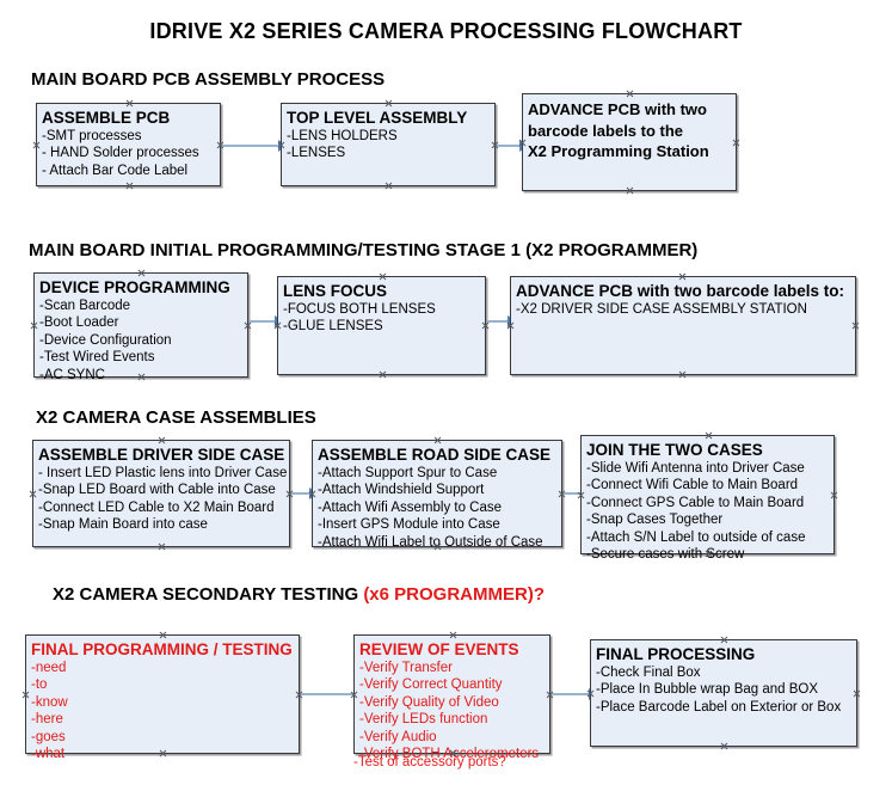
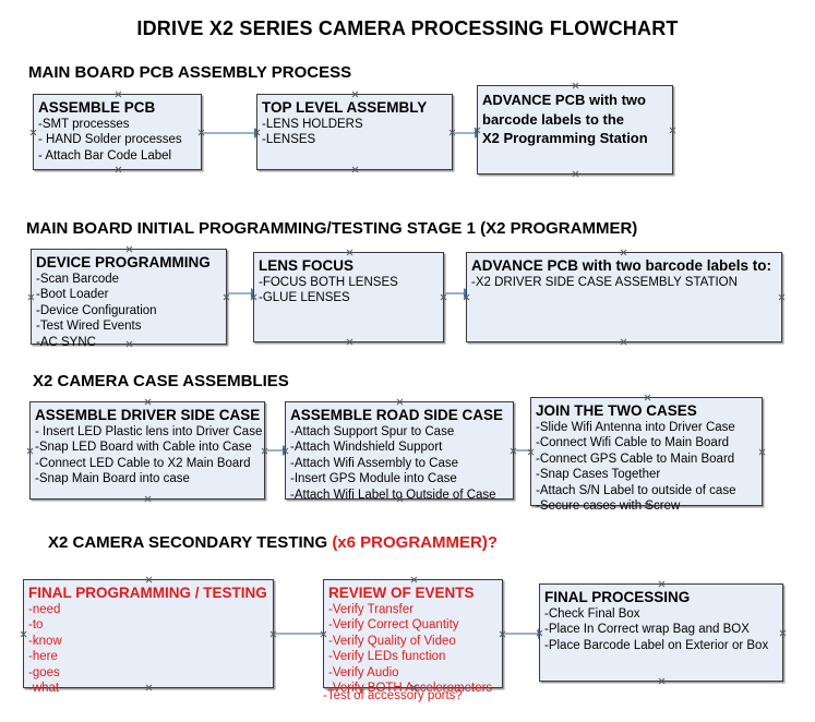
  IDRIVE X2 SERIES CAMERA PROCESSING FLOWCHART
  MAIN BOARD PCB ASSEMBLY PROCESS
  ASSEMBLE PCB
  -SMT processes
  - HAND Solder processes
  - Attach Bar Code Label
  TOP LEVEL ASSEMBLY
  -LENS HOLDERS
  -LENSES
  ADVANCE PCB with two
  barcode labels to the
  X2 Programming Station
  MAIN BOARD INITIAL PROGRAMMING/TESTING STAGE 1 (X2 PROGRAMMER)
  DEVICE PROGRAMMING
  -Scan Barcode
  -Boot Loader
  -Device Configuration
  -Test Wired Events
  -AC SYNC
  LENS FOCUS
  -FOCUS BOTH LENSES
  -GLUE LENSES
  ADVANCE PCB with two barcode labels to:
  -X2 DRIVER SIDE CASE ASSEMBLY STATION
  X2 CAMERA CASE ASSEMBLIES
  ASSEMBLE DRIVER SIDE CASE
  - Insert LED Plastic lens into Driver Case
  -Snap LED Board with Cable into Case
  -Connect LED Cable to X2 Main Board
  -Snap Main Board into case
  ASSEMBLE ROAD SIDE CASE
  -Attach Support Spur to Case
  -Attach Windshield Support
  -Attach Wifi Assembly to Case
  -Insert GPS Module into Case
  -Attach Wifi Label t Outside of Case
  JOIN THE TWO CASES
  -Slide Wifi Antenna into Driver Case
  -Connect Wifi Cable to Main Board
  -Connect GPS Cable to Main Board
  -Snap Cases Together
  -Attach S/N Label to outside of case
  -Secure cases withcrew
  X2 CAMERA SECONDARY TESTING (x6 PROGRAMMER)?
  FINAL PROGRAMMING / TESTING
  -need
  -to
  -know
  -here
  -goes
  -what
  REVIEW OF EVENTS
  -Verify Transfer
  -Verify Correct Quantity
  -Verify Quality of Video
  -Verify LEDs function
  -Verify Audio
  -Verify BOTHcelerometers
  -Test of accessory ports?
  FINAL PROCESSING
  -Check Final Box
- -Place In Bubble wrap Bag and BOX
+ -Place In Correct wrap Bag and BOX
  -Place Barcode Label on Exterior or Box
